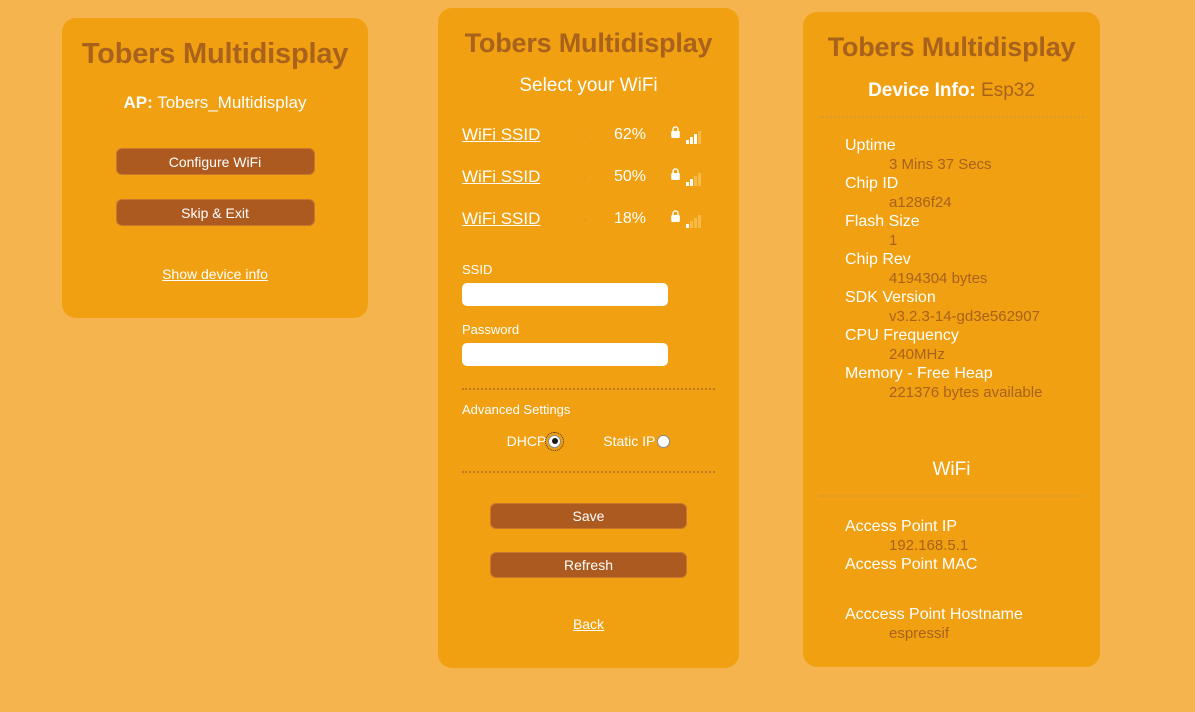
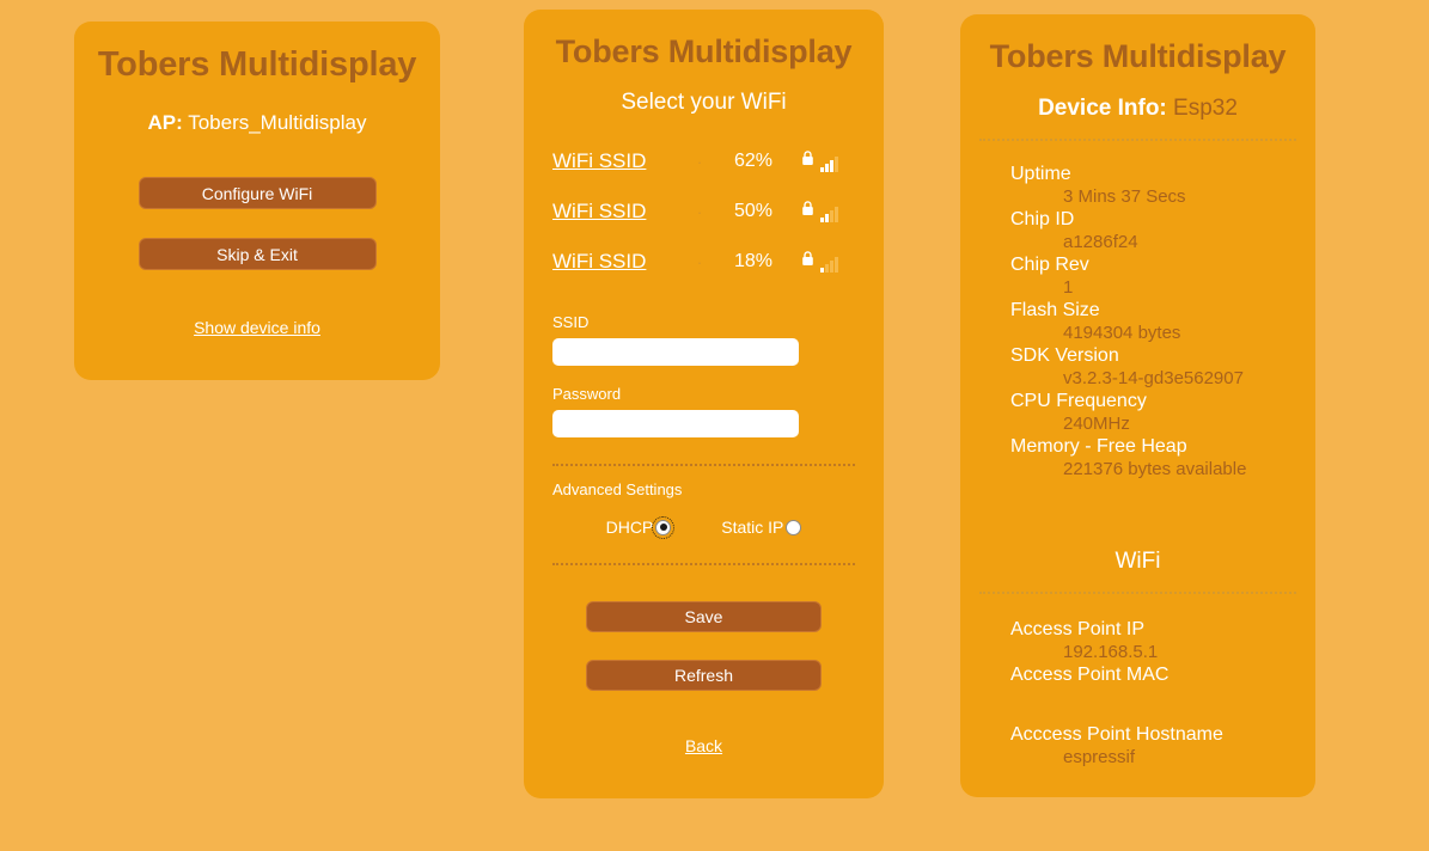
  Tobers Multidisplay
  AP: Tobers_Multidisplay
  Configure WiFi
  Skip & Exit
  Show device info
  Tobers Multidisplay
  Select your WiFi
  WiFi SSID
  62%
  WiFi SSID
  50%
  WiFi SSID
  18%
  SSID
  Password
  Advanced Settings
  DHCP
  Static IP
  Save
  Refresh
  Back
  Tobers Multidisplay
  Device Info: Esp32
  Uptime
  3 Mins 37 Secs
  Chip ID
  a1286f24
- Flash Size
+ Chip Rev
  1
- Chip Rev
+ Flash Size
  4194304 bytes
  SDK Version
  v3.2.3-14-gd3e562907
  CPU Frequency
  240MHz
  Memory - Free Heap
  221376 bytes available
  WiFi
  Access Point IP
  192.168.5.1
  Access Point MAC
  Acccess Point Hostname
  espressif
